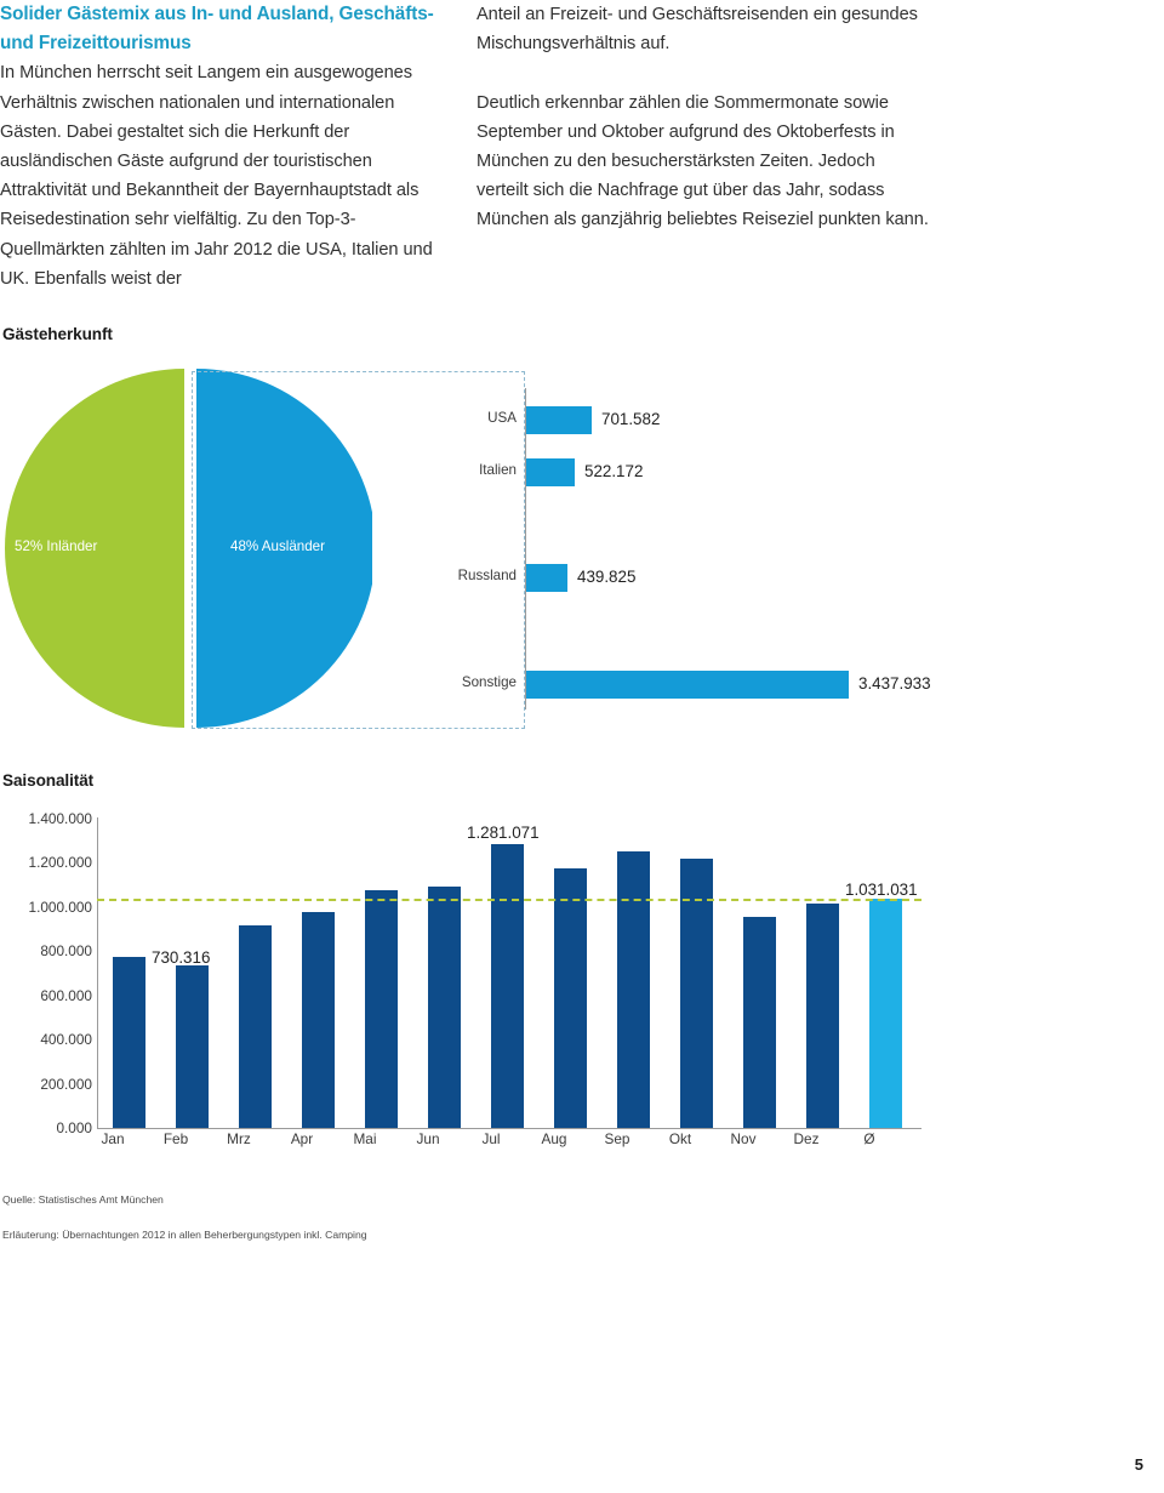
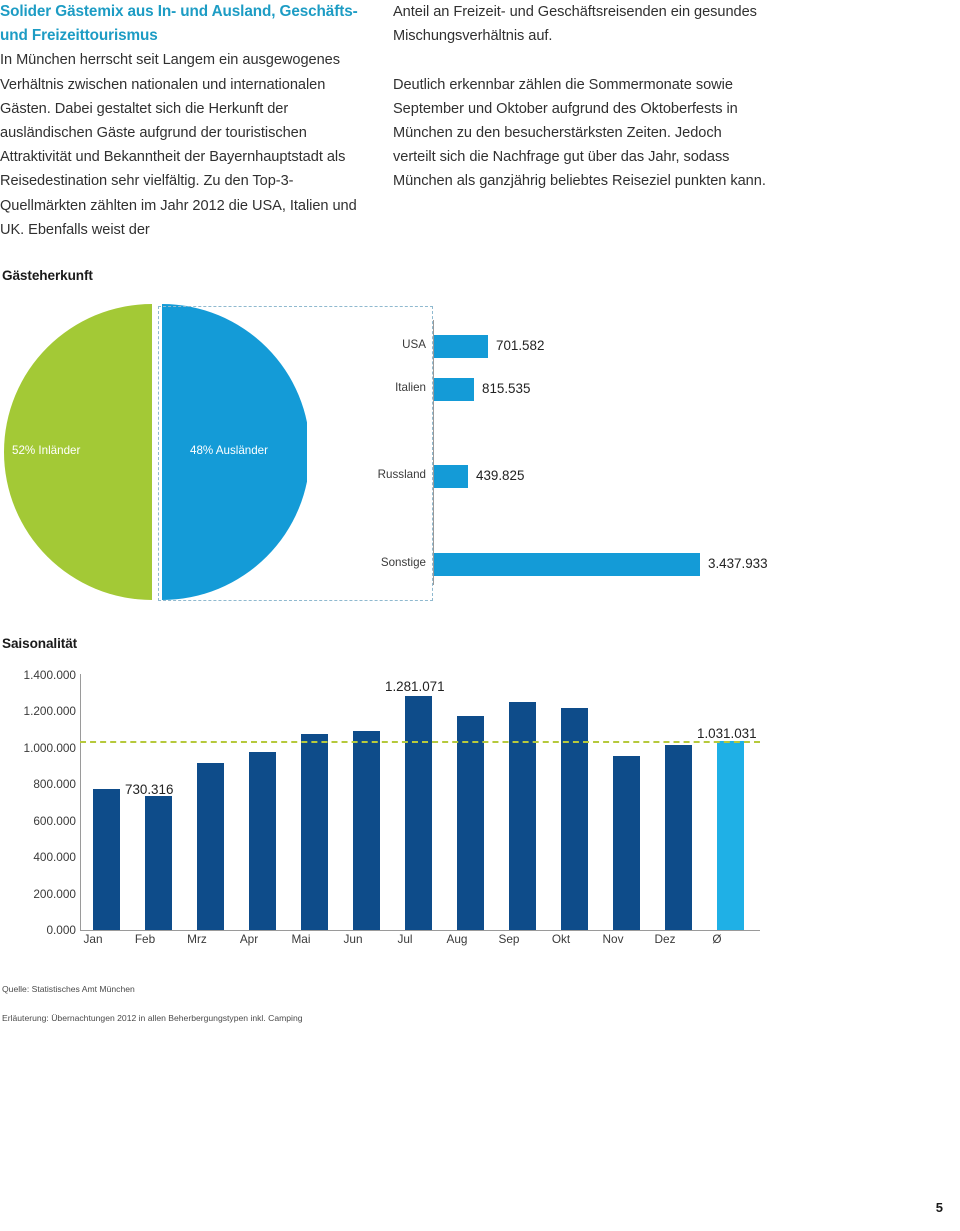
  Solider Gästemix aus In- und Ausland, Geschäfts- und Freizeittourismus
  In München herrscht seit Langem ein ausgewogenes Verhältnis zwischen nationalen und internationalen Gästen. Dabei gestaltet sich die Herkunft der ausländischen Gäste aufgrund der touristischen Attraktivität und Bekanntheit der Bayernhauptstadt als Reisedestination sehr vielfältig. Zu den Top-3-Quellmärkten zählten im Jahr 2012 die USA, Italien und UK. Ebenfalls weist der
  Anteil an Freizeit- und Geschäftsreisenden ein gesundes Mischungsverhältnis auf.
  Deutlich erkennbar zählen die Sommermonate sowie September und Oktober aufgrund des Oktoberfests in München zu den besucherstärksten Zeiten. Jedoch verteilt sich die Nachfrage gut über das Jahr, sodass München als ganzjährig beliebtes Reiseziel punkten kann.
  Gästeherkunft
  52% Inländer
  48% Ausländer
  USA
  701.582
  Italien
- 522.172
+ 815.535
  Russland
  439.825
  Sonstige
  3.437.933
  Saisonalität
  1.400.000
  1.200.000
  1.000.000
  800.000
  600.000
  400.000
  200.000
  0.000
  730.316
  1.281.071
  1.031.031
  Jan
  Feb
  Mrz
  Apr
  Mai
  Jun
  Jul
  Aug
  Sep
  Okt
  Nov
  Dez
  Ø
  Quelle: Statistisches Amt München
  Erläuterung: Übernachtungen 2012 in allen Beherbergungstypen inkl. Camping
  5
